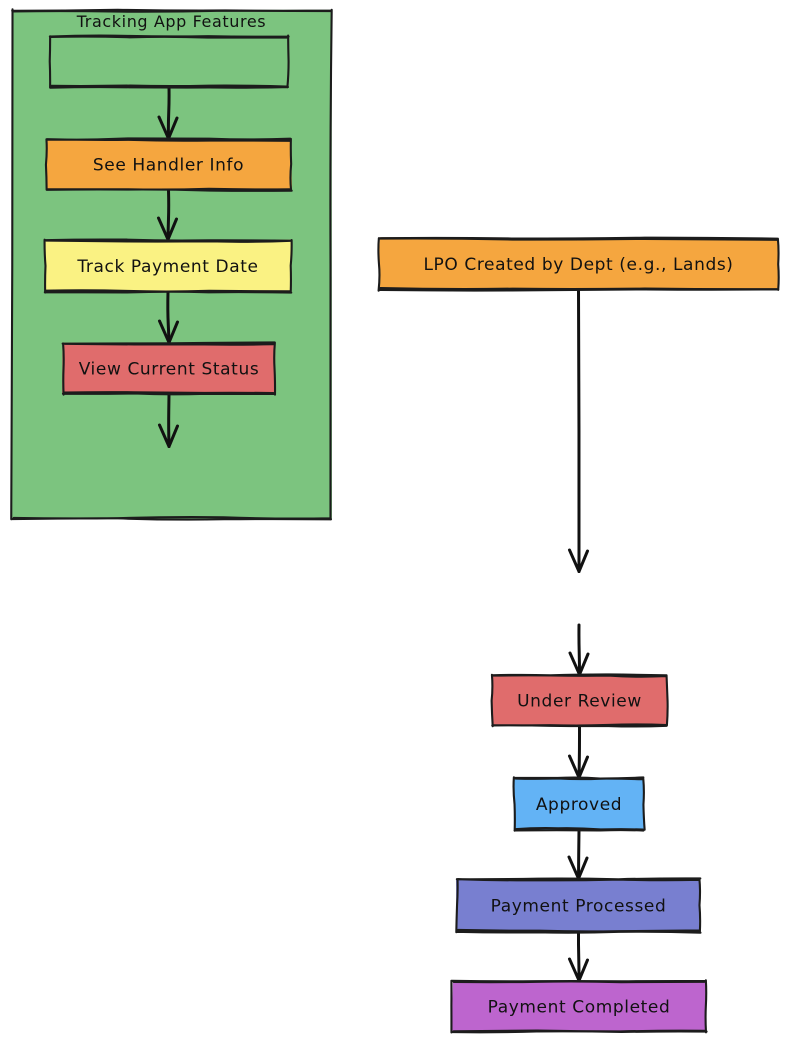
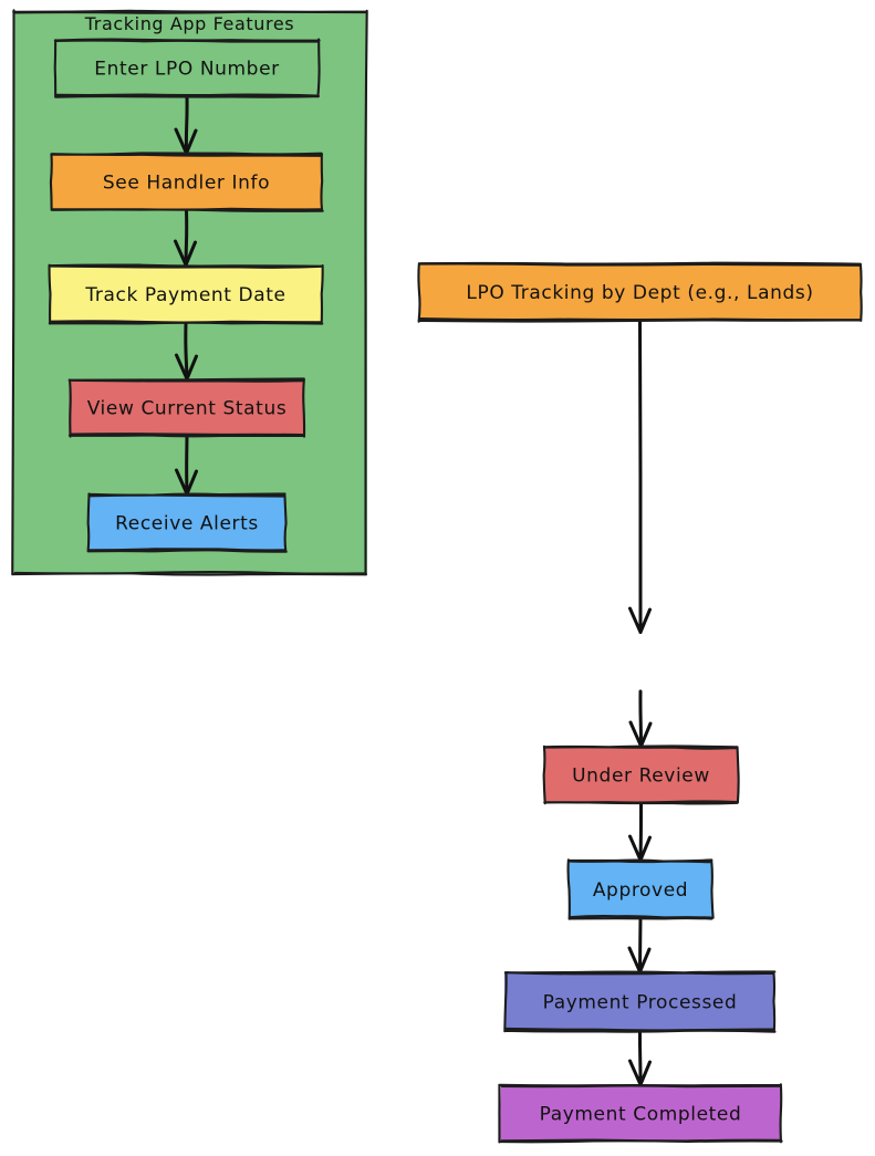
  Tracking App Features
+ Enter LPO Number
  See Handler Info
  Track Payment Date
  View Current Status
+ Receive Alerts
- LPO Created by Dept (e.g., Lands)
+ LPO Tracking by Dept (e.g., Lands)
  Under Review
  Approved
  Payment Processed
  Payment Completed
